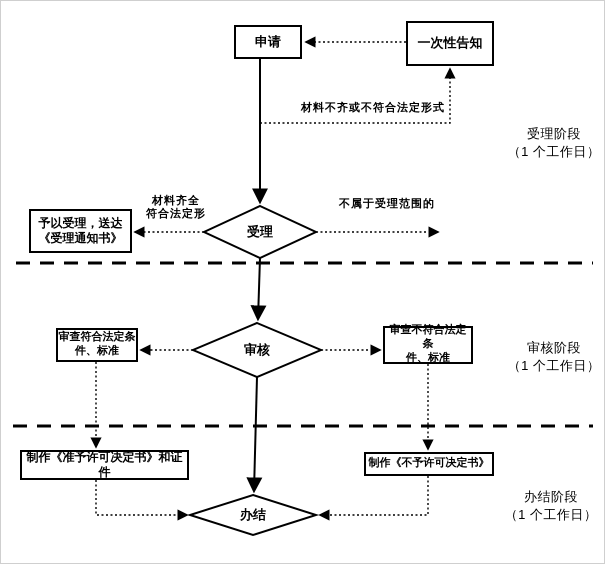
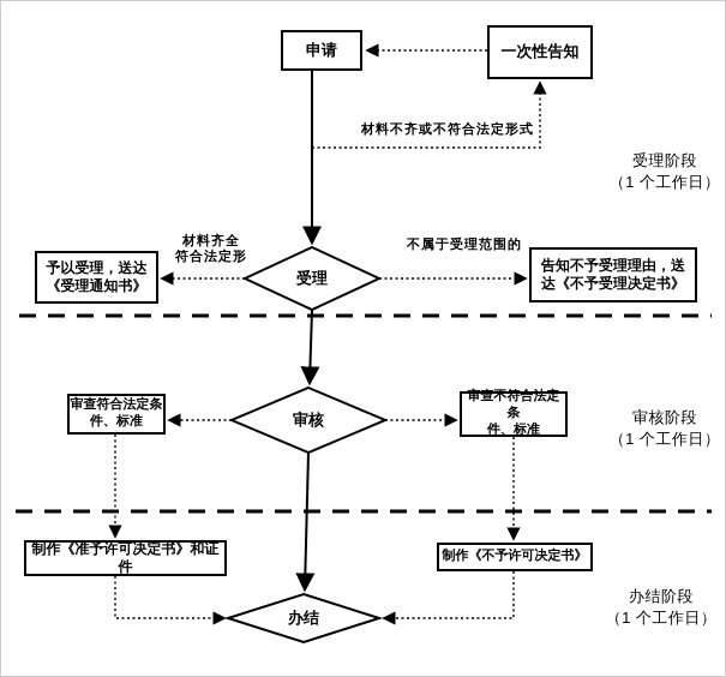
  申请
  一次性告知
  予以受理，送达
  《受理通知书》
+ 告知不予受理理由，送
+ 达《不予受理决定书》
  审查符合法定条
  件、标准
  审查不符合法定条
  件、标准
  制作《准予许可决定书》和证件
  制作《不予许可决定书》
  受理
  审核
  办结
  材料不齐或不符合法定形式
  材料齐全
  符合法定形
  不属于受理范围的
  受理阶段
  （1 个工作日）
  审核阶段
  （1 个工作日）
  办结阶段
  （1 个工作日）
